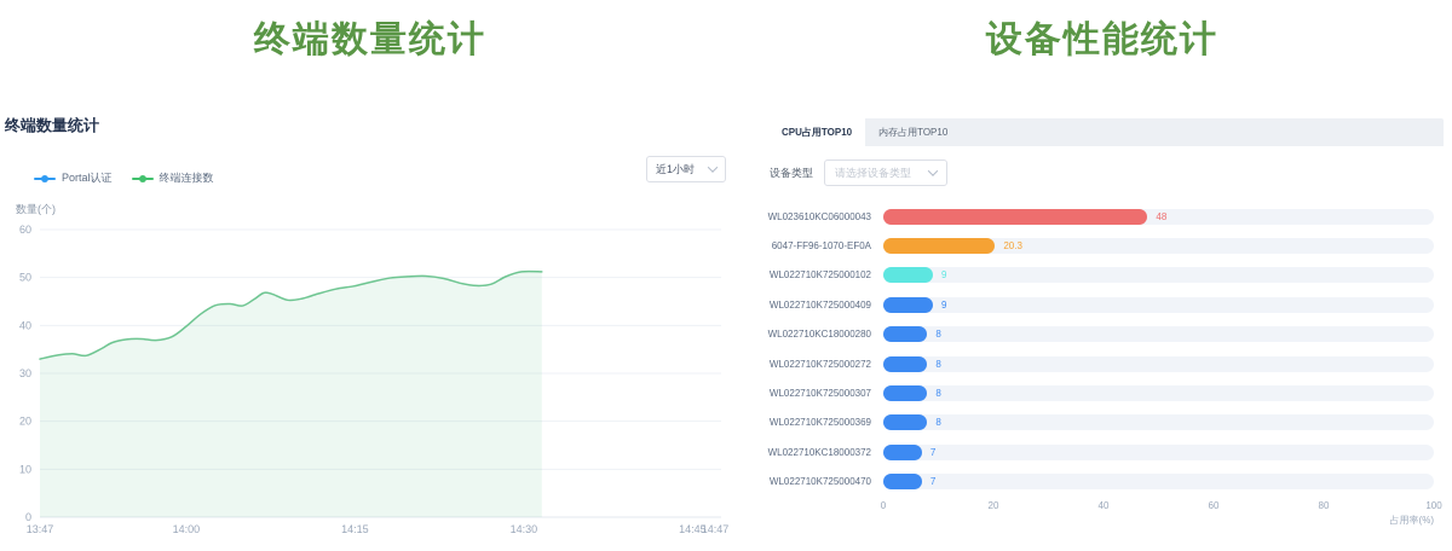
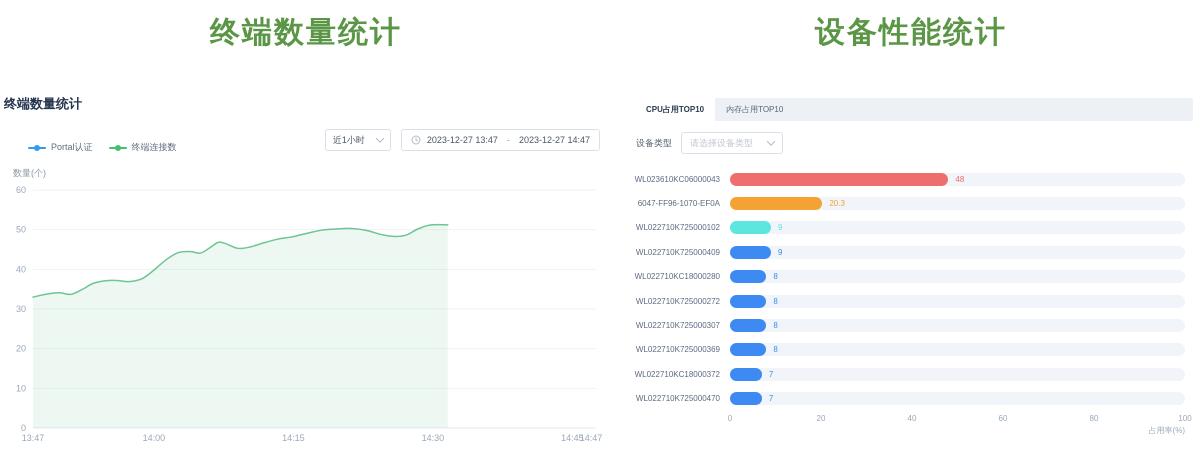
  终端数量统计
  终端数量统计
  近1小时
+ 2023-12-27 13:47
+ -
+ 2023-12-27 14:47
  Portal认证
  终端连接数
  0
  10
  20
  30
  40
  50
  60
  数量(个)
  13:47
  14:00
  14:15
  14:30
  14:45
  14:47
  设备性能统计
  CPU占用TOP10
  内存占用TOP10
  设备类型
  请选择设备类型
  WL023610KC06000043
  48
  6047-FF96-1070-EF0A
  20.3
  WL022710K725000102
  9
  WL022710K725000409
  9
  WL022710KC18000280
  8
  WL022710K725000272
  8
  WL022710K725000307
  8
  WL022710K725000369
  8
  WL022710KC18000372
  7
  WL022710K725000470
  7
  占用率(%)
  0
  20
  40
  60
  80
  100
